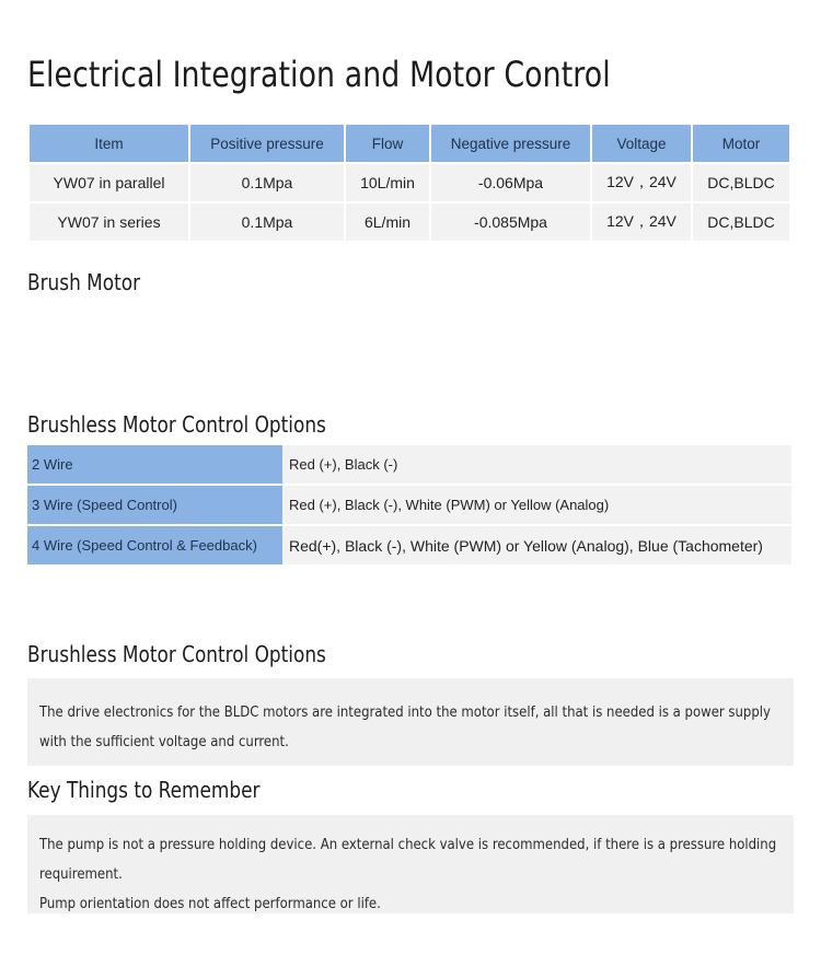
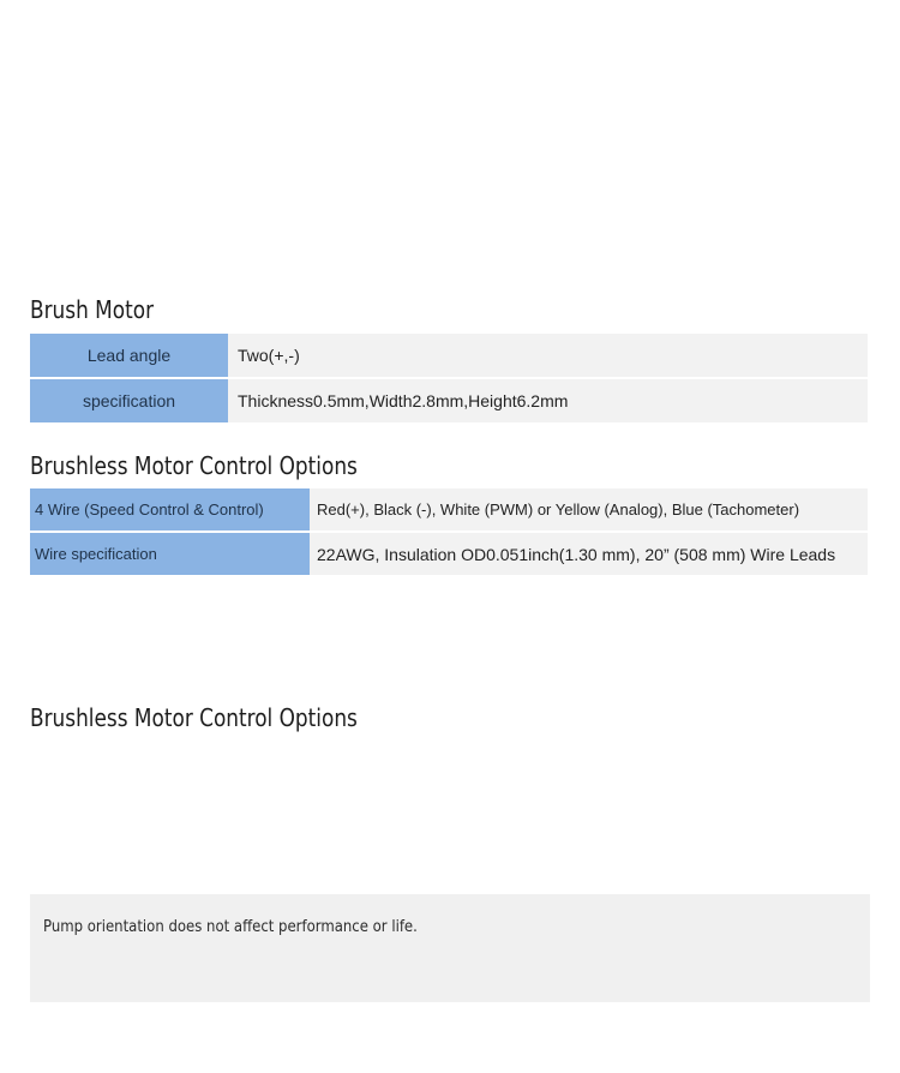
- Electrical Integration and Motor Control
- Item	Positive pressure	Flow	Negative pressure	Voltage	Motor
- YW07 in parallel	0.1Mpa	10L/min	-0.06Mpa	12V，24V	DC,BLDC
- YW07 in series	0.1Mpa	6L/min	-0.085Mpa	12V，24V	DC,BLDC
  Brush Motor
+ Lead angle	Two(+,-)
+ specification	Thickness0.5mm,Width2.8mm,Height6.2mm
  Brushless Motor Control Options
- 2 Wire	Red (+), Black (-)
- 3 Wire (Speed Control)	Red (+), Black (-), White (PWM) or Yellow (Analog)
- 4 Wire (Speed Control & Feedback)	Red(+), Black (-), White (PWM) or Yellow (Analog), Blue (Tachometer)
+ 4 Wire (Speed Control & Control)	Red(+), Black (-), White (PWM) or Yellow (Analog), Blue (Tachometer)
+ Wire specification	22AWG, Insulation OD0.051inch(1.30 mm), 20” (508 mm) Wire Leads
  Brushless Motor Control Options
- The drive electronics for the BLDC motors are integrated into the motor itself, all that is needed is a power supply with the sufficient voltage and current.
- Key Things to Remember
- The pump is not a pressure holding device. An external check valve is recommended, if there is a pressure holding requirement.
  Pump orientation does not affect performance or life.
